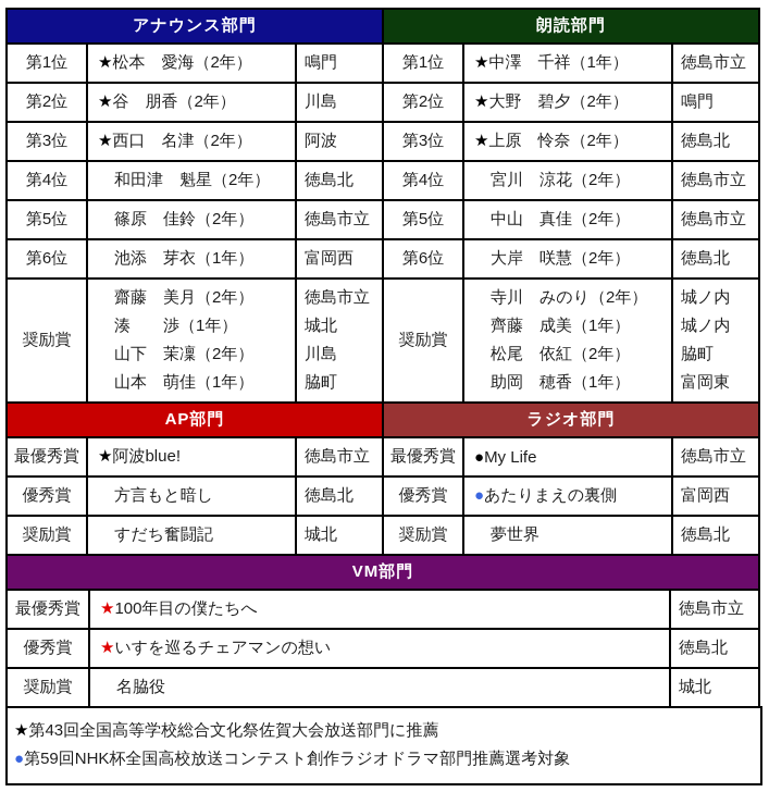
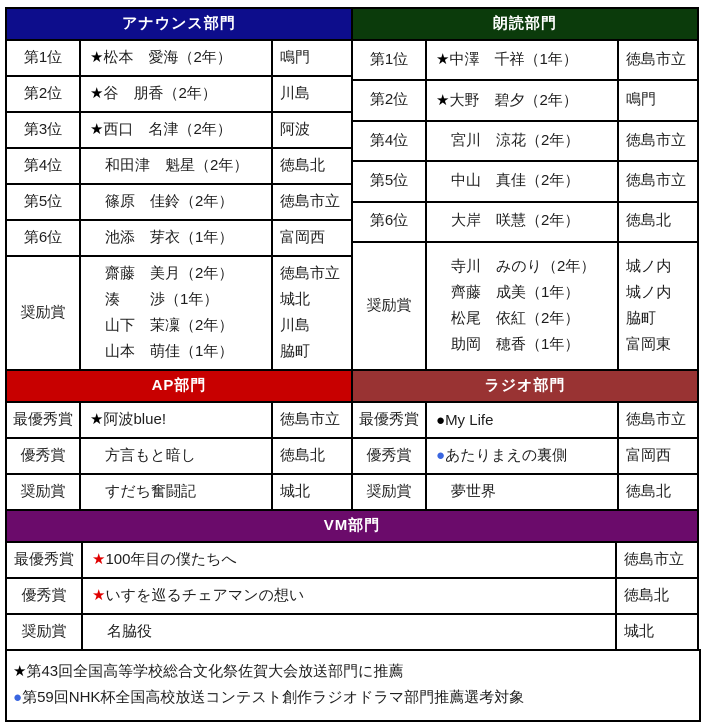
  アナウンス部門
  第1位	★松本 愛海（2年）	鳴門
  第2位	★谷 朋香（2年）	川島
  第3位	★西口 名津（2年）	阿波
  第4位	和田津 魁星（2年）	徳島北
  第5位	篠原 佳鈴（2年）	徳島市立
  第6位	池添 芽衣（1年）	富岡西
  奨励賞	齋藤 美月（2年） 湊 渉（1年） 山下 茉凜（2年） 山本 萌佳（1年）	徳島市立 城北 川島 脇町
  朗読部門
  第1位	★中澤 千祥（1年）	徳島市立
  第2位	★大野 碧夕（2年）	鳴門
- 第3位	★上原 怜奈（2年）	徳島北
  第4位	宮川 涼花（2年）	徳島市立
  第5位	中山 真佳（2年）	徳島市立
  第6位	大岸 咲慧（2年）	徳島北
  奨励賞	寺川 みのり（2年） 齊藤 成美（1年） 松尾 依紅（2年） 助岡 穂香（1年）	城ノ内 城ノ内 脇町 富岡東
  AP部門
  最優秀賞	★阿波blue!	徳島市立
  優秀賞	方言もと暗し	徳島北
  奨励賞	すだち奮闘記	城北
  ラジオ部門
  最優秀賞	●My Life	徳島市立
  優秀賞	●あたりまえの裏側	富岡西
  奨励賞	夢世界	徳島北
  VM部門
  最優秀賞	★100年目の僕たちへ	徳島市立
  優秀賞	★いすを巡るチェアマンの想い	徳島北
  奨励賞	名脇役	城北
  ★第43回全国高等学校総合文化祭佐賀大会放送部門に推薦
  ●第59回NHK杯全国高校放送コンテスト創作ラジオドラマ部門推薦選考対象
